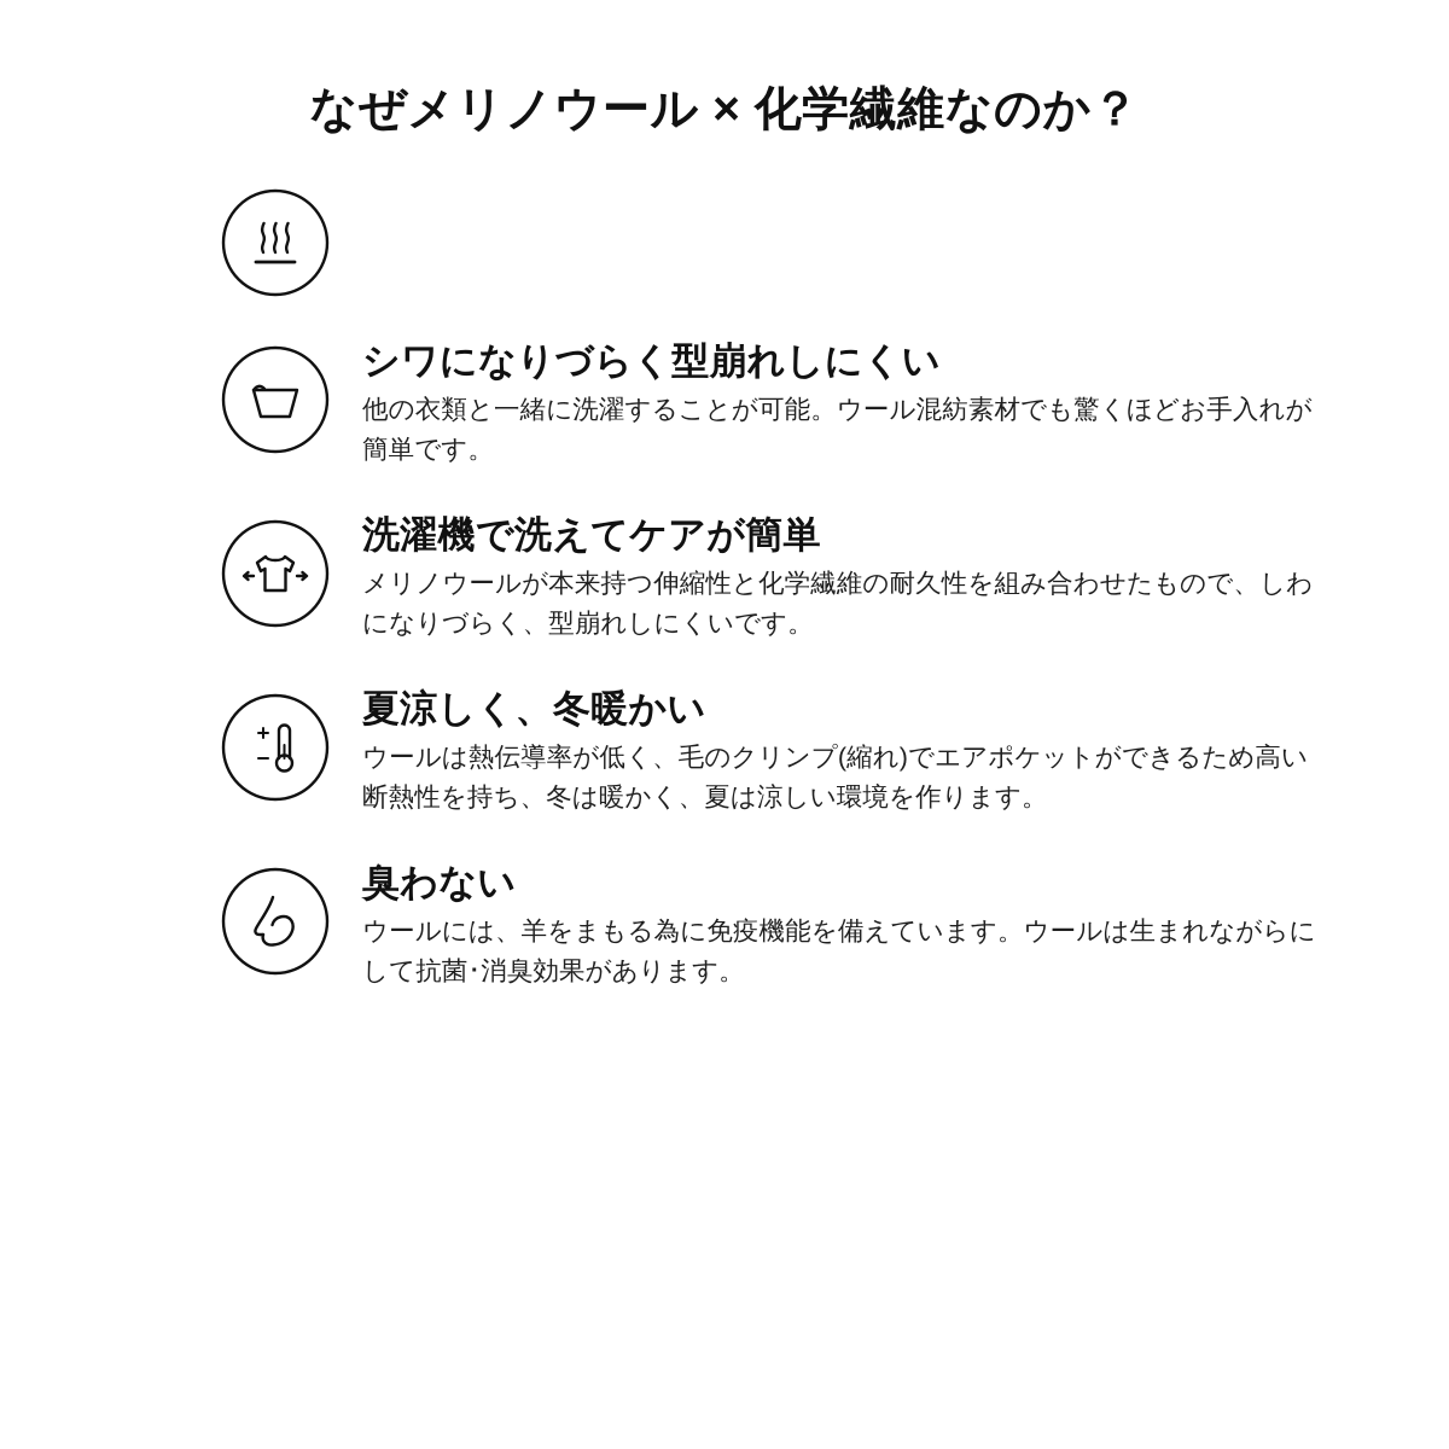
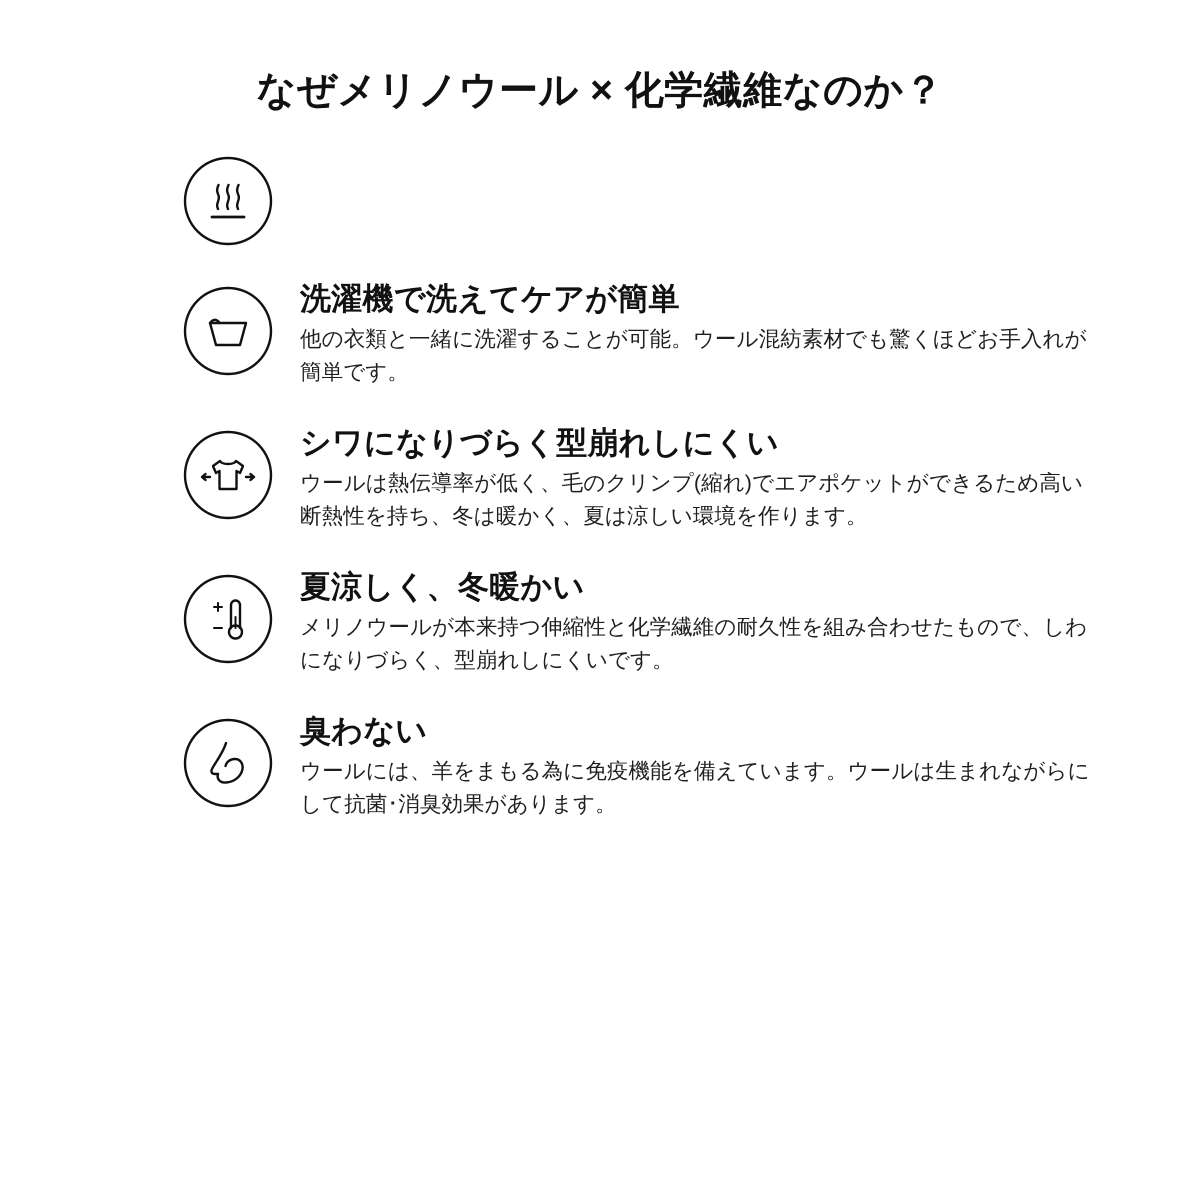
  なぜメリノウール × 化学繊維なのか？
- シワになりづらく型崩れしにくい
+ 洗濯機で洗えてケアが簡単
  他の衣類と一緒に洗濯することが可能。ウール混紡素材でも驚くほどお手入れが簡単です。
- 洗濯機で洗えてケアが簡単
+ シワになりづらく型崩れしにくい
- メリノウールが本来持つ伸縮性と化学繊維の耐久性を組み合わせたもので、しわになりづらく、型崩れしにくいです。
+ ウールは熱伝導率が低く、毛のクリンプ(縮れ)でエアポケットができるため高い断熱性を持ち、冬は暖かく、夏は涼しい環境を作ります。
  夏涼しく、冬暖かい
- ウールは熱伝導率が低く、毛のクリンプ(縮れ)でエアポケットができるため高い断熱性を持ち、冬は暖かく、夏は涼しい環境を作ります。
+ メリノウールが本来持つ伸縮性と化学繊維の耐久性を組み合わせたもので、しわになりづらく、型崩れしにくいです。
  臭わない
  ウールには、羊をまもる為に免疫機能を備えています。ウールは生まれながらにして抗菌･消臭効果があります。
